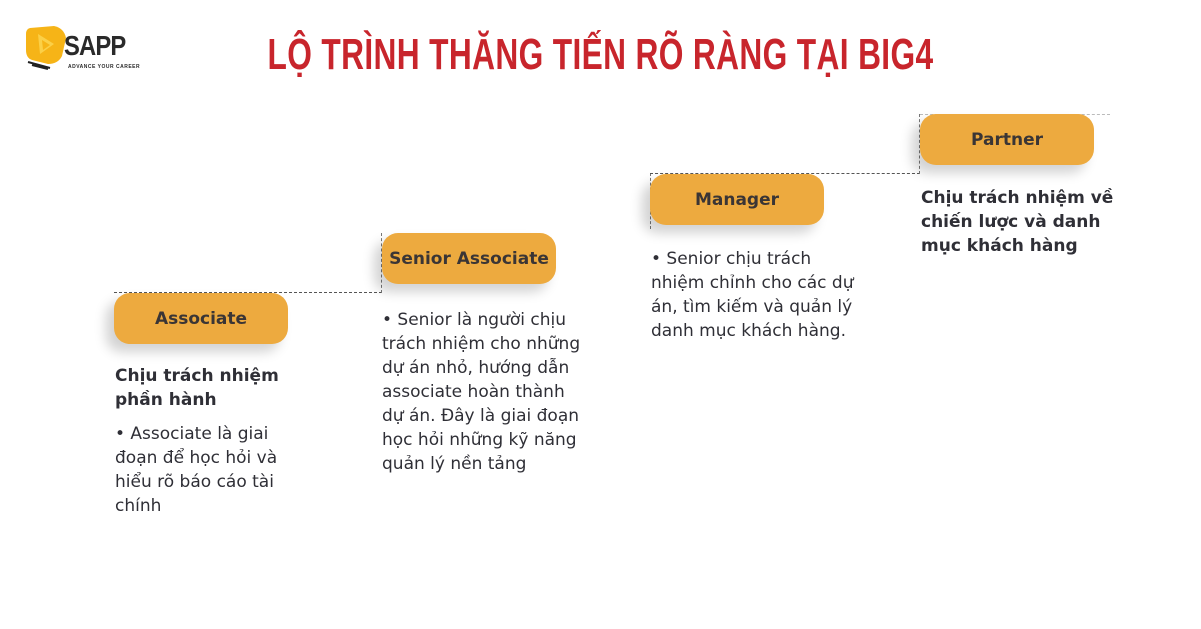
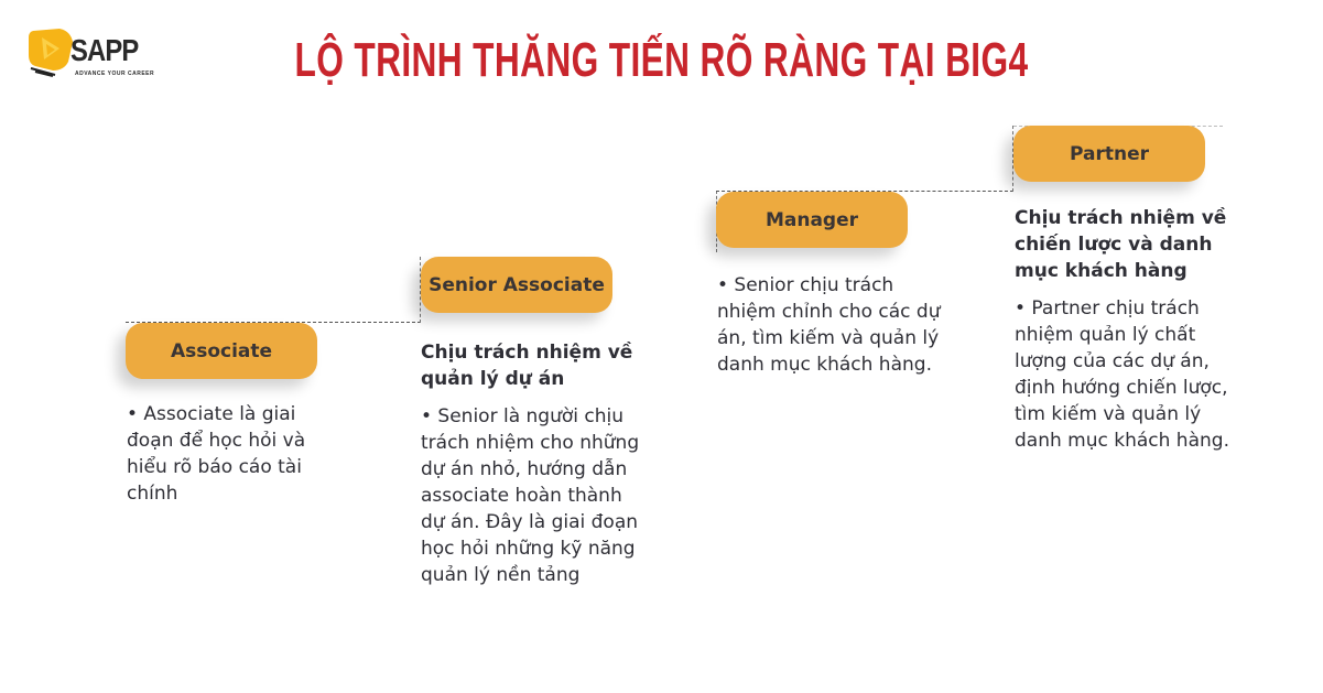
  SAPP
  LỘ TRÌNH THĂNG TIẾN RÕ RÀNG TẠI BIG4
  Associate
- Chịu trách nhiệm phần hành
  • Associate là giai đoạn để học hỏi và hiểu rõ báo cáo tài chính
  Senior Associate
+ Chịu trách nhiệm về quản lý dự án
  • Senior là người chịu trách nhiệm cho những dự án nhỏ, hướng dẫn associate hoàn thành dự án. Đây là giai đoạn học hỏi những kỹ năng quản lý nền tảng
  Manager
  • Senior chịu trách nhiệm chỉnh cho các dự án, tìm kiếm và quản lý danh mục khách hàng.
  Partner
  Chịu trách nhiệm về chiến lược và danh mục khách hàng
+ • Partner chịu trách nhiệm quản lý chất lượng của các dự án, định hướng chiến lược, tìm kiếm và quản lý danh mục khách hàng.
